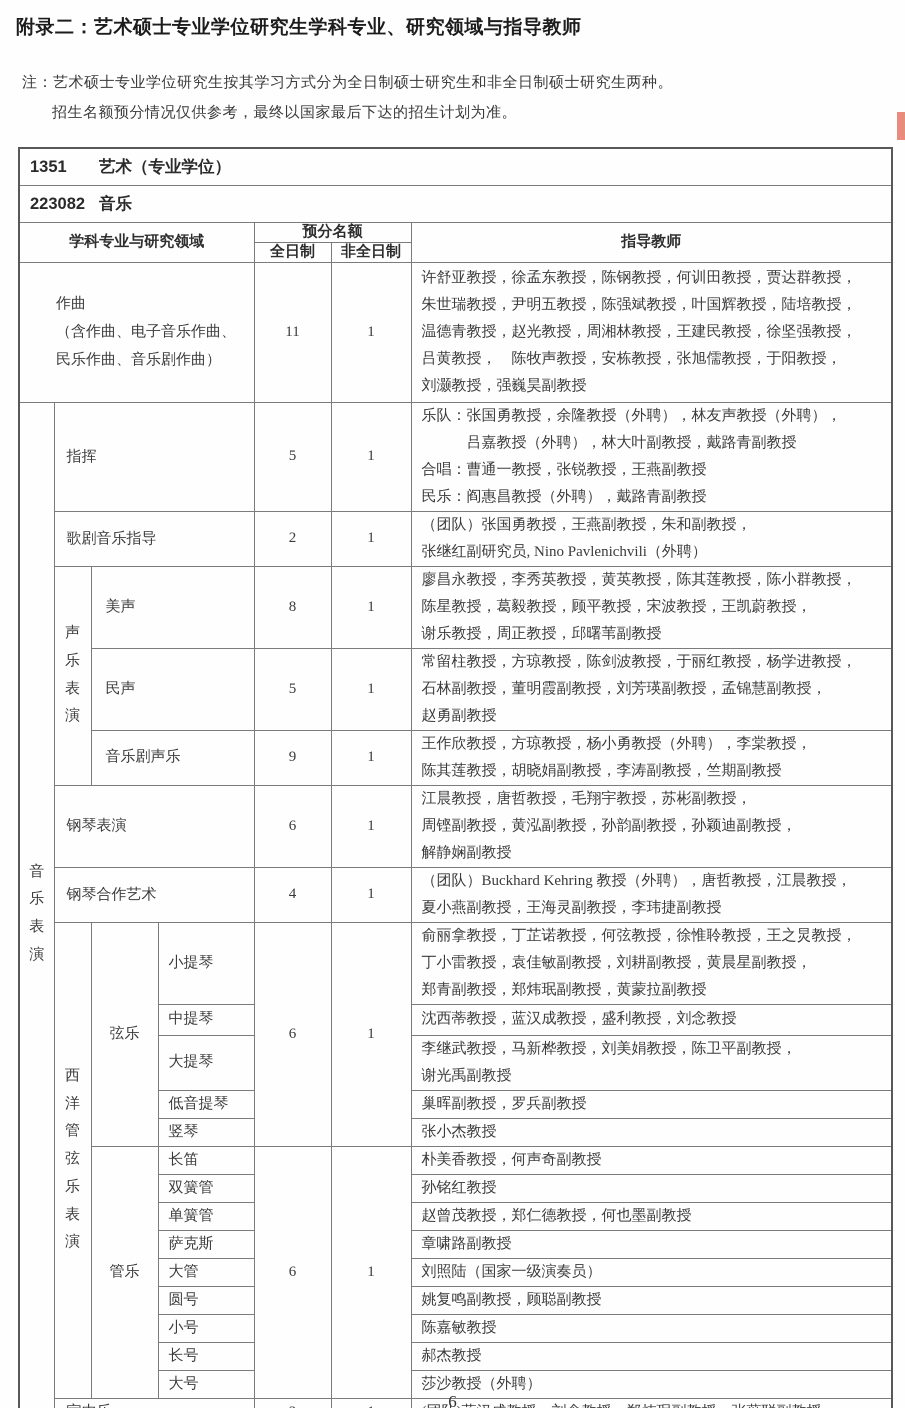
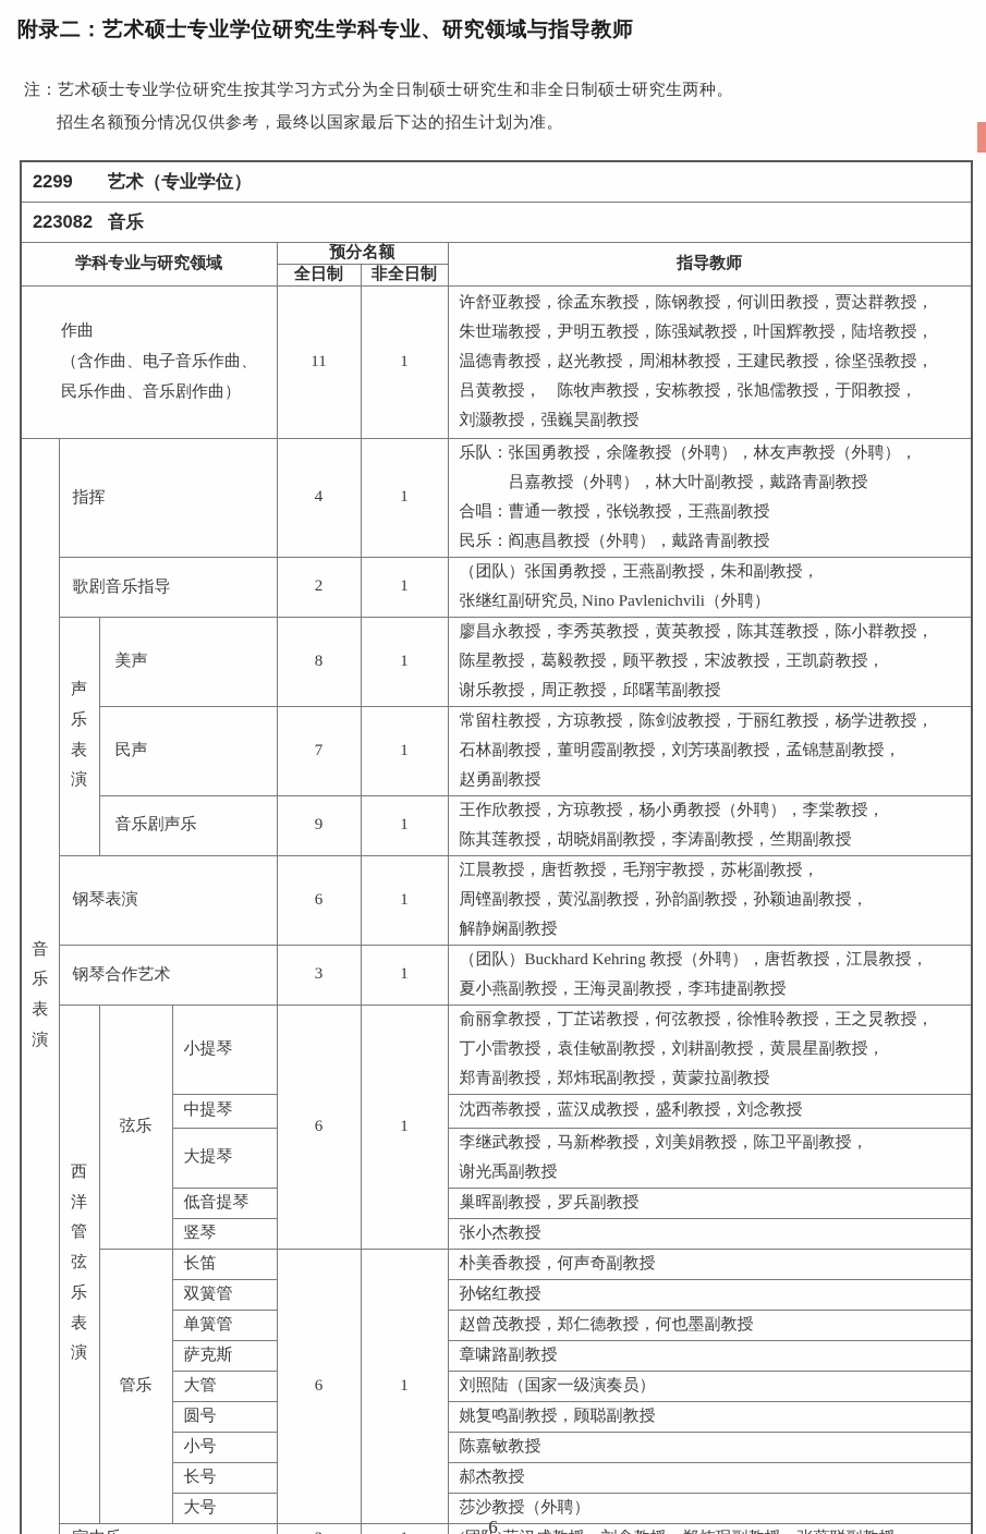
  附录二：艺术硕士专业学位研究生学科专业、研究领域与指导教师
  注：艺术硕士专业学位研究生按其学习方式分为全日制硕士研究生和非全日制硕士研究生两种。
  招生名额预分情况仅供参考，最终以国家最后下达的招生计划为准。
- 1351 艺术（专业学位）
+ 2299 艺术（专业学位）
  223082 音乐
  学科专业与研究领域	预分名额	指导教师
  全日制	非全日制
  作曲 （含作曲、电子音乐作曲、 民乐作曲、音乐剧作曲）	11	1	许舒亚教授，徐孟东教授，陈钢教授，何训田教授，贾达群教授， 朱世瑞教授，尹明五教授，陈强斌教授，叶国辉教授，陆培教授， 温德青教授，赵光教授，周湘林教授，王建民教授，徐坚强教授， 吕黄教授， 陈牧声教授，安栋教授，张旭儒教授，于阳教授， 刘灏教授，强巍昊副教授
- 音乐表演	指挥	5	1	乐队：张国勇教授，余隆教授（外聘），林友声教授（外聘）， 吕嘉教授（外聘），林大叶副教授，戴路青副教授 合唱：曹通一教授，张锐教授，王燕副教授 民乐：阎惠昌教授（外聘），戴路青副教授
+ 音乐表演	指挥	4	1	乐队：张国勇教授，余隆教授（外聘），林友声教授（外聘）， 吕嘉教授（外聘），林大叶副教授，戴路青副教授 合唱：曹通一教授，张锐教授，王燕副教授 民乐：阎惠昌教授（外聘），戴路青副教授
  歌剧音乐指导	2	1	（团队）张国勇教授，王燕副教授，朱和副教授， 张继红副研究员, Nino Pavlenichvili（外聘）
  声乐表演	美声	8	1	廖昌永教授，李秀英教授，黄英教授，陈其莲教授，陈小群教授， 陈星教授，葛毅教授，顾平教授，宋波教授，王凯蔚教授， 谢乐教授，周正教授，邱曙苇副教授
- 民声	5	1	常留柱教授，方琼教授，陈剑波教授，于丽红教授，杨学进教授， 石林副教授，董明霞副教授，刘芳瑛副教授，孟锦慧副教授， 赵勇副教授
+ 民声	7	1	常留柱教授，方琼教授，陈剑波教授，于丽红教授，杨学进教授， 石林副教授，董明霞副教授，刘芳瑛副教授，孟锦慧副教授， 赵勇副教授
  音乐剧声乐	9	1	王作欣教授，方琼教授，杨小勇教授（外聘），李棠教授， 陈其莲教授，胡晓娟副教授，李涛副教授，竺期副教授
  钢琴表演	6	1	江晨教授，唐哲教授，毛翔宇教授，苏彬副教授， 周铿副教授，黄泓副教授，孙韵副教授，孙颖迪副教授， 解静娴副教授
- 钢琴合作艺术	4	1	（团队）Buckhard Kehring 教授（外聘），唐哲教授，江晨教授， 夏小燕副教授，王海灵副教授，李玮捷副教授
+ 钢琴合作艺术	3	1	（团队）Buckhard Kehring 教授（外聘），唐哲教授，江晨教授， 夏小燕副教授，王海灵副教授，李玮捷副教授
  西洋管弦乐表演	弦乐	小提琴	6	1	俞丽拿教授，丁芷诺教授，何弦教授，徐惟聆教授，王之炅教授， 丁小雷教授，袁佳敏副教授，刘耕副教授，黄晨星副教授， 郑青副教授，郑炜珉副教授，黄蒙拉副教授
  中提琴	沈西蒂教授，蓝汉成教授，盛利教授，刘念教授
  大提琴	李继武教授，马新桦教授，刘美娟教授，陈卫平副教授， 谢光禹副教授
  低音提琴	巢晖副教授，罗兵副教授
  竖琴	张小杰教授
  管乐	长笛	6	1	朴美香教授，何声奇副教授
  双簧管	孙铭红教授
  单簧管	赵曾茂教授，郑仁德教授，何也墨副教授
  萨克斯	章啸路副教授
  大管	刘照陆（国家一级演奏员）
  圆号	姚复鸣副教授，顾聪副教授
  小号	陈嘉敏教授
  长号	郝杰教授
  大号	莎沙教授（外聘）
  6
